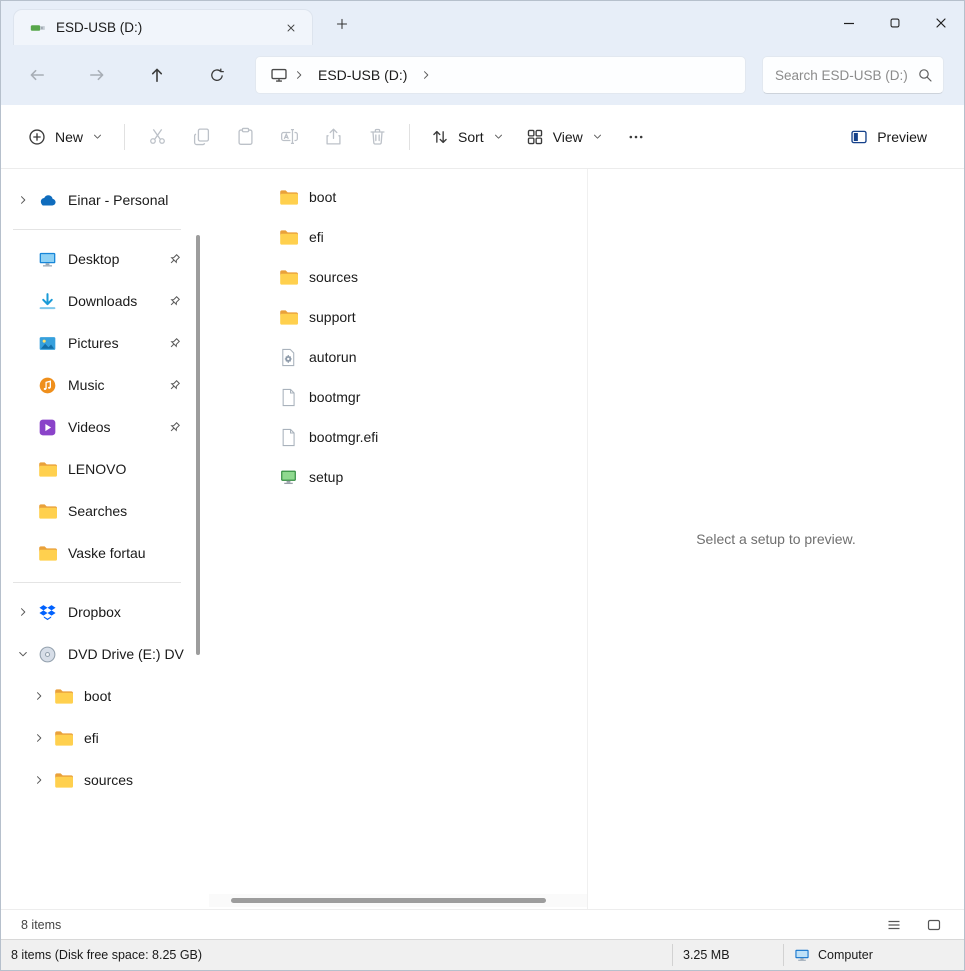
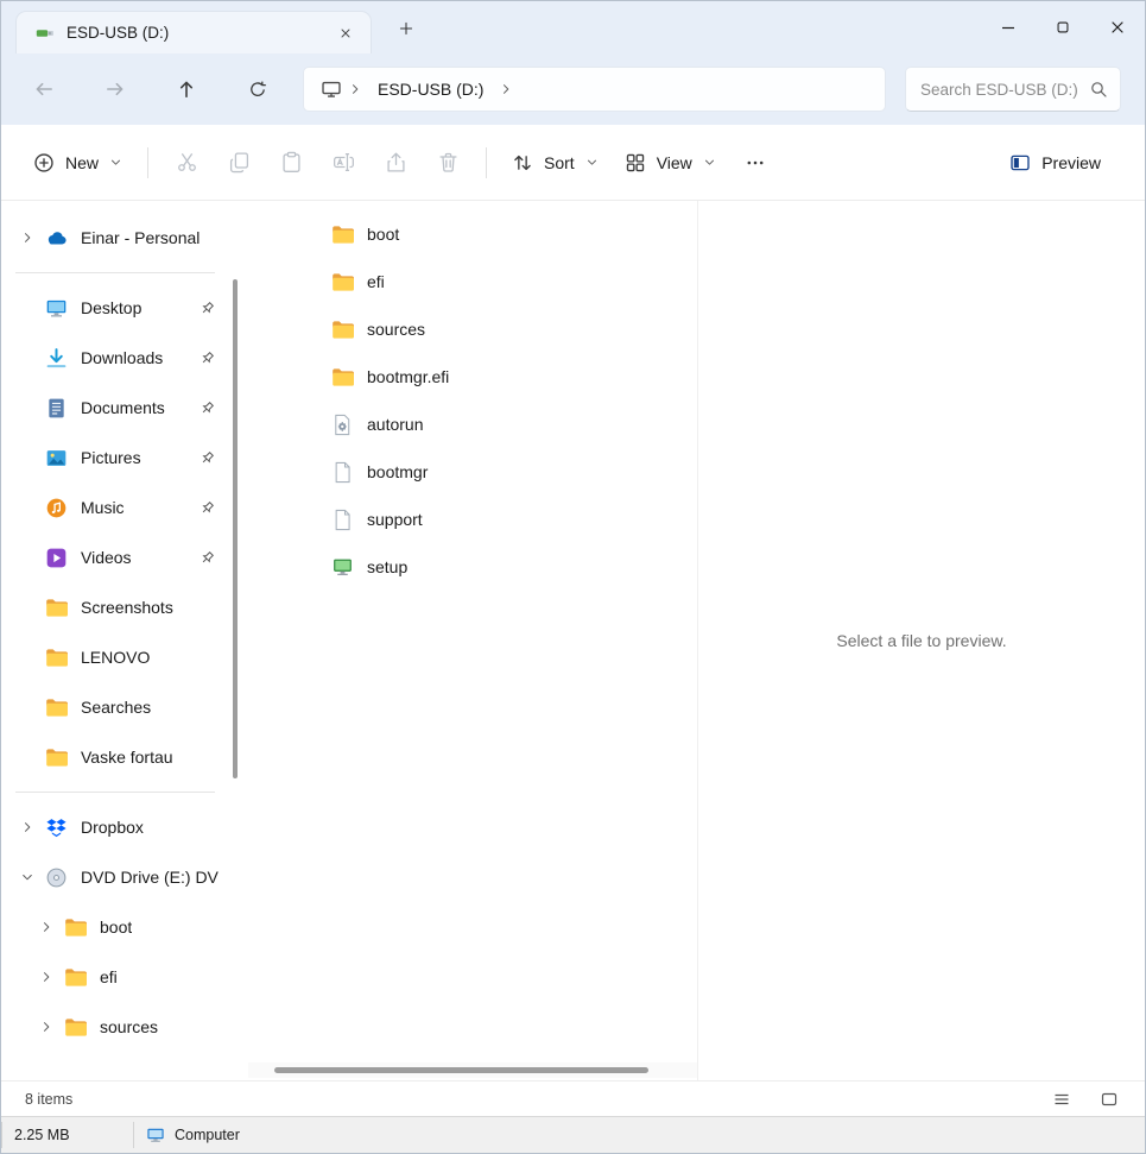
  ESD-USB (D:)
  ESD-USB (D:)
  Search ESD-USB (D:)
  New
  Sort
  View
  Preview
  Einar - Personal
  Desktop
  Downloads
+ Documents
  Pictures
  Music
  Videos
+ Screenshots
  LENOVO
  Searches
  Vaske fortau
  Dropbox
  DVD Drive (E:) DV
  boot
  efi
  sources
  boot
  efi
  sources
- support
+ bootmgr.efi
  autorun
  bootmgr
- bootmgr.efi
+ support
  setup
- Select a setup to preview.
+ Select a file to preview.
  8 items
- 8 items (Disk free space: 8.25 GB)
- 3.25 MB
+ 2.25 MB
  Computer
